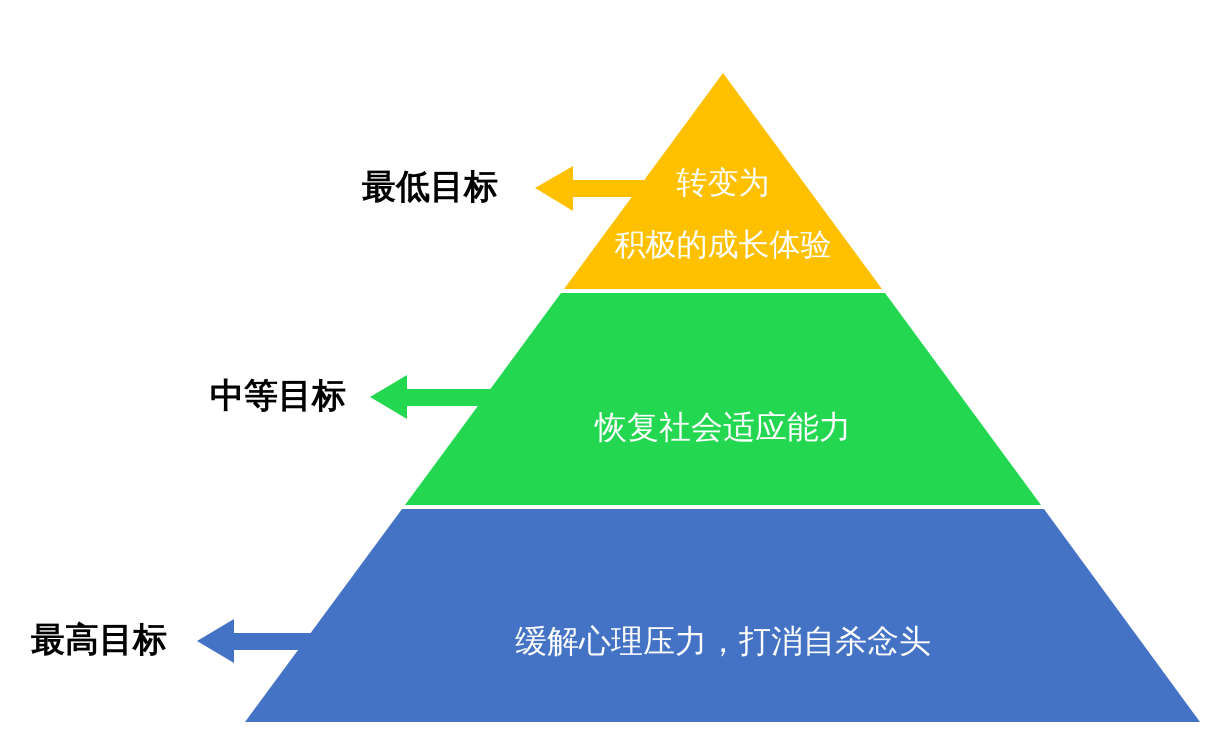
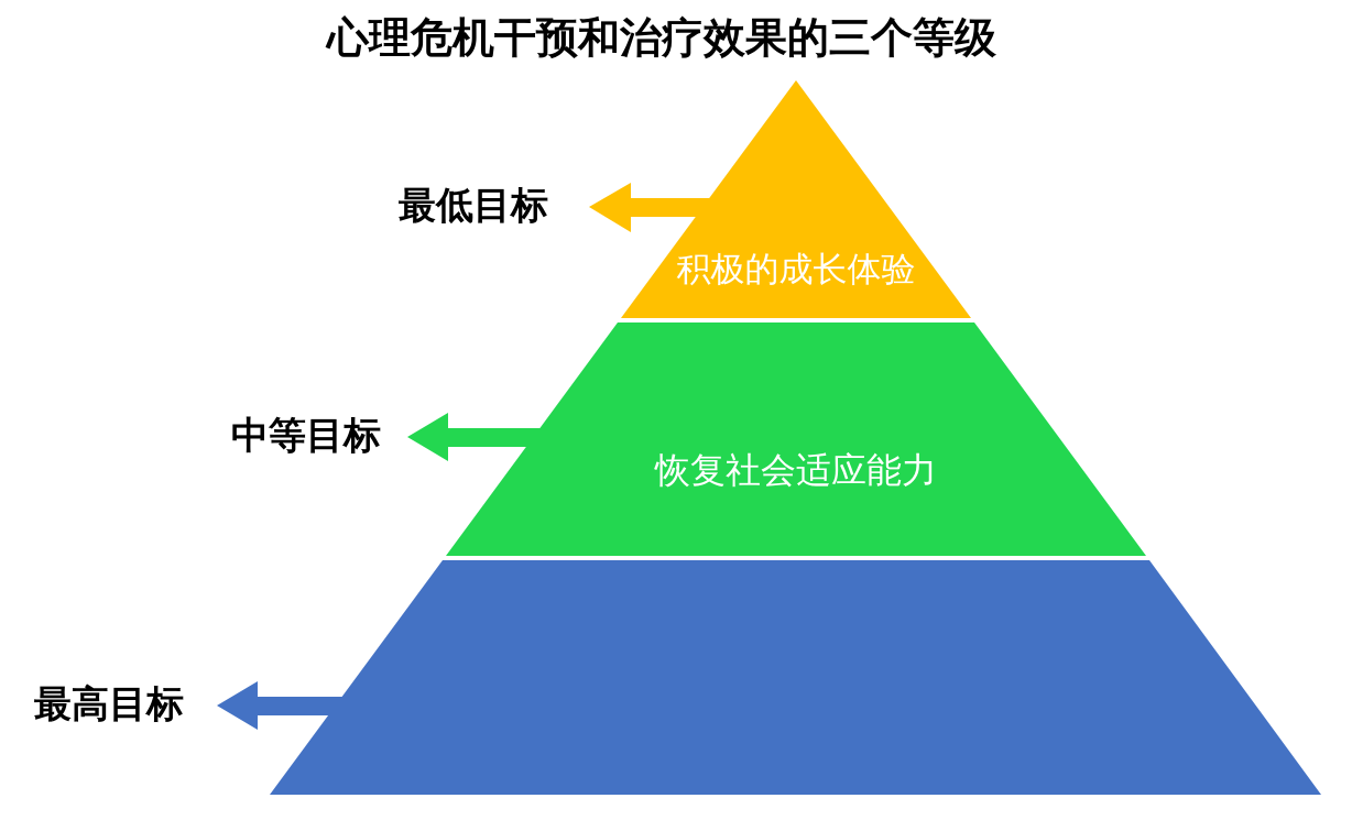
+ 心理危机干预和治疗效果的三个等级
  最低目标
  中等目标
  最高目标
- 转变为
  积极的成长体验
  恢复社会适应能力
- 缓解心理压力，打消自杀念头
